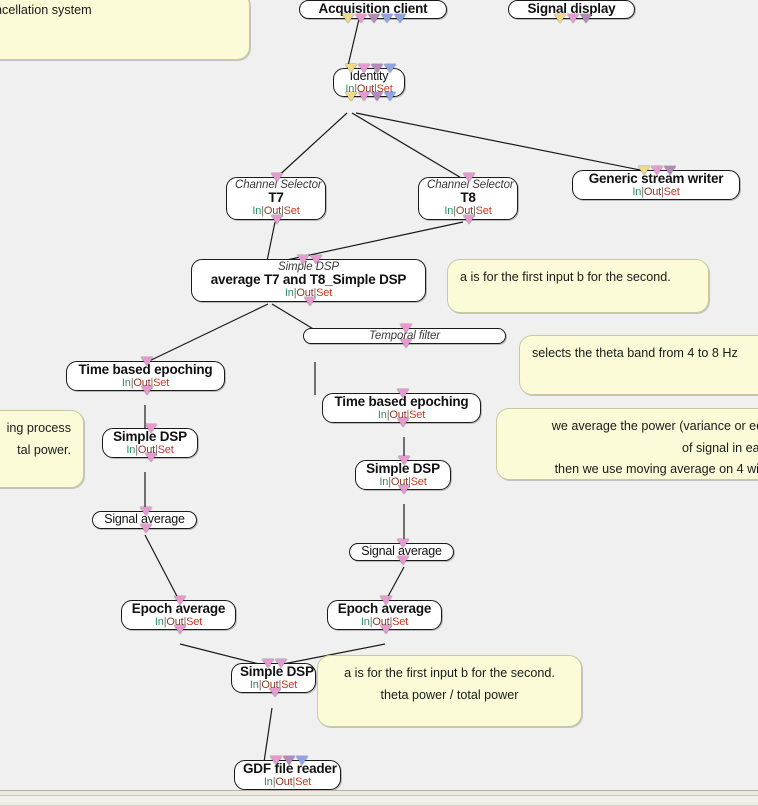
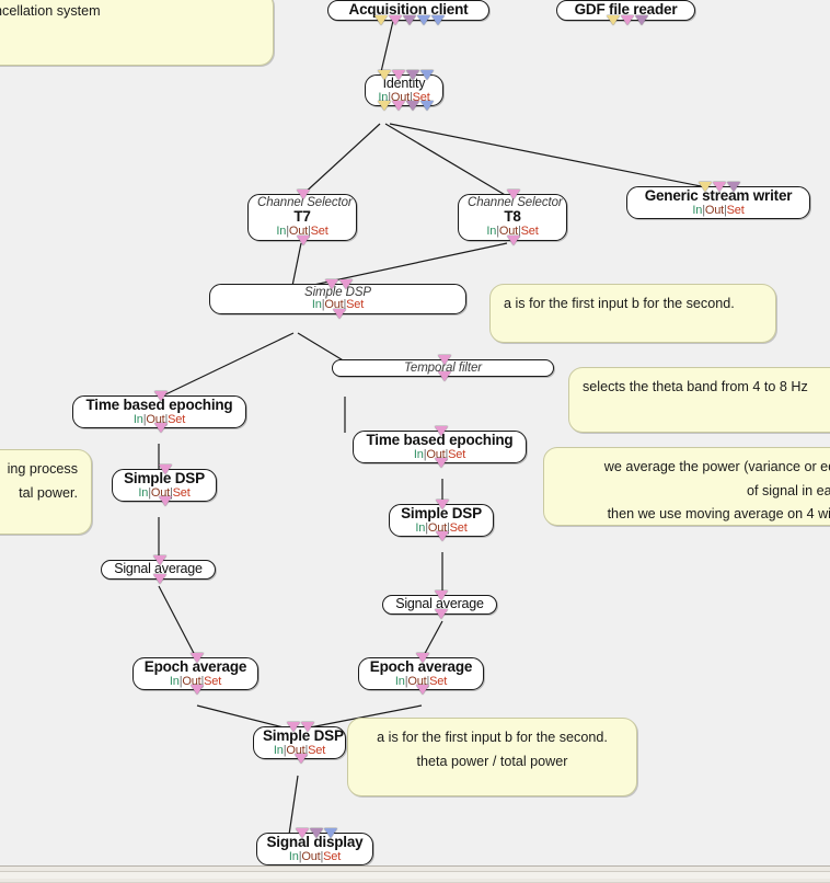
  a is for the first input b for the second.
  selects the theta band from 4 to 8 Hz
  we average the power (variance or e
  of signal in ea
  then we use moving average on 4 w
  ing process
  tal power.
  a is for the first input b for the second.
  theta power / total power
  Acquisition client
- Signal display
+ GDF file reader
  Identity
  In|Out|Set
  Channel Selector
  T7
  In|Out|Set
  Channel Selector
  T8
  In|Out|Set
  Generic stream writer
  In|Out|Set
  Simple DSP
- average T7 and T8_Simple DSP
  In|Out|Set
  Temporal filter
  Time based epoching
  In|Out|Set
  Time based epoching
  In|Out|Set
  Simple DSP
  In|Out|Set
  Simple DSP
  In|Out|Set
  Signal average
  Signal average
  Epoch average
  In|Out|Set
  Epoch average
  In|Out|Set
  Simple DSP
  In|Out|Set
- GDF file reader
+ Signal display
  In|Out|Set
